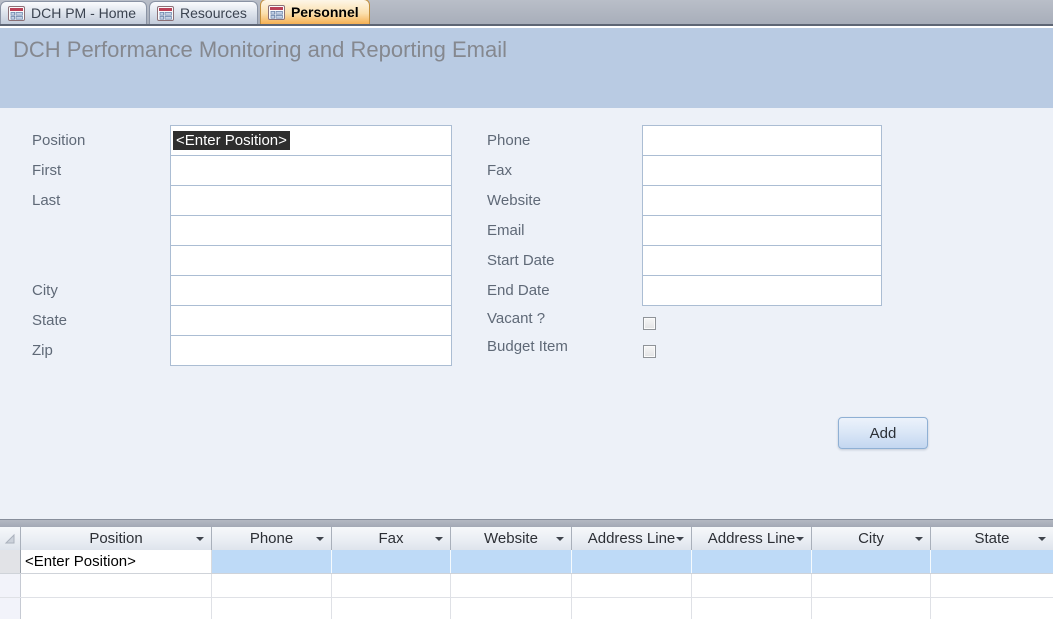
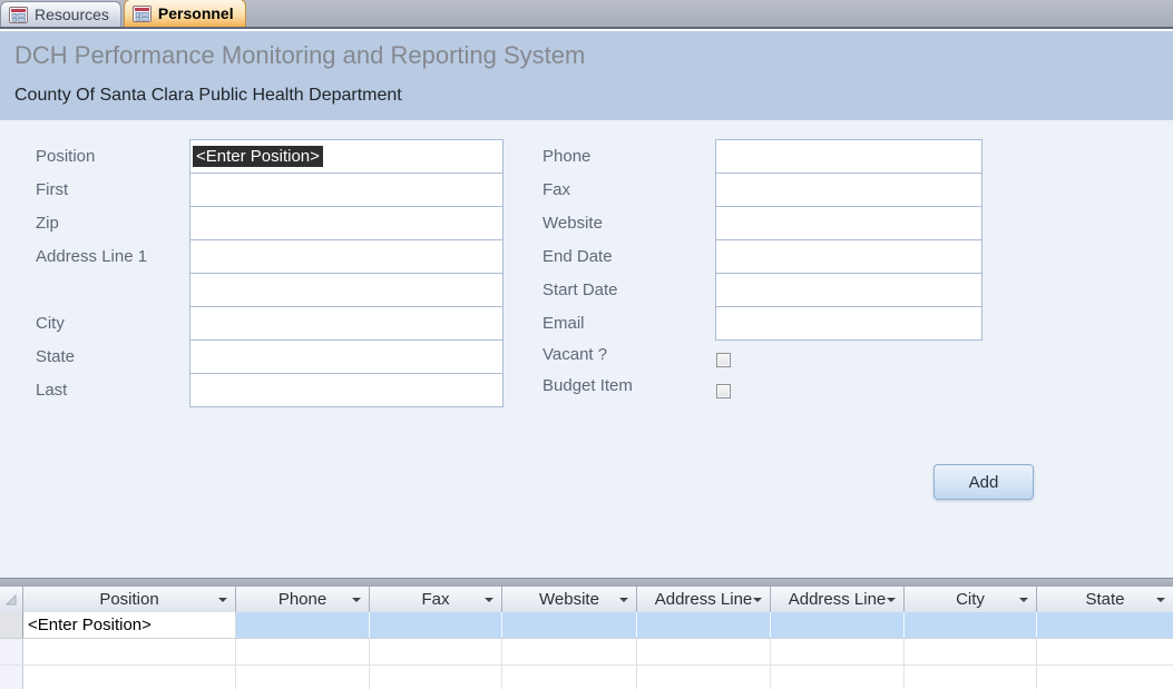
- DCH PM - Home
  Resources
  Personnel
- DCH Performance Monitoring and Reporting Email
+ DCH Performance Monitoring and Reporting System
+ County Of Santa Clara Public Health Department
  Position
  First
- Last
+ Zip
+ Address Line 1
  City
  State
- Zip
+ Last
  <Enter Position>
  Phone
  Fax
  Website
- Email
+ End Date
  Start Date
- End Date
+ Email
  Vacant ?
  Budget Item
  Add
  Position
  Phone
  Fax
  Website
  Address Line
  Address Line
  City
  State
  <Enter Position>
